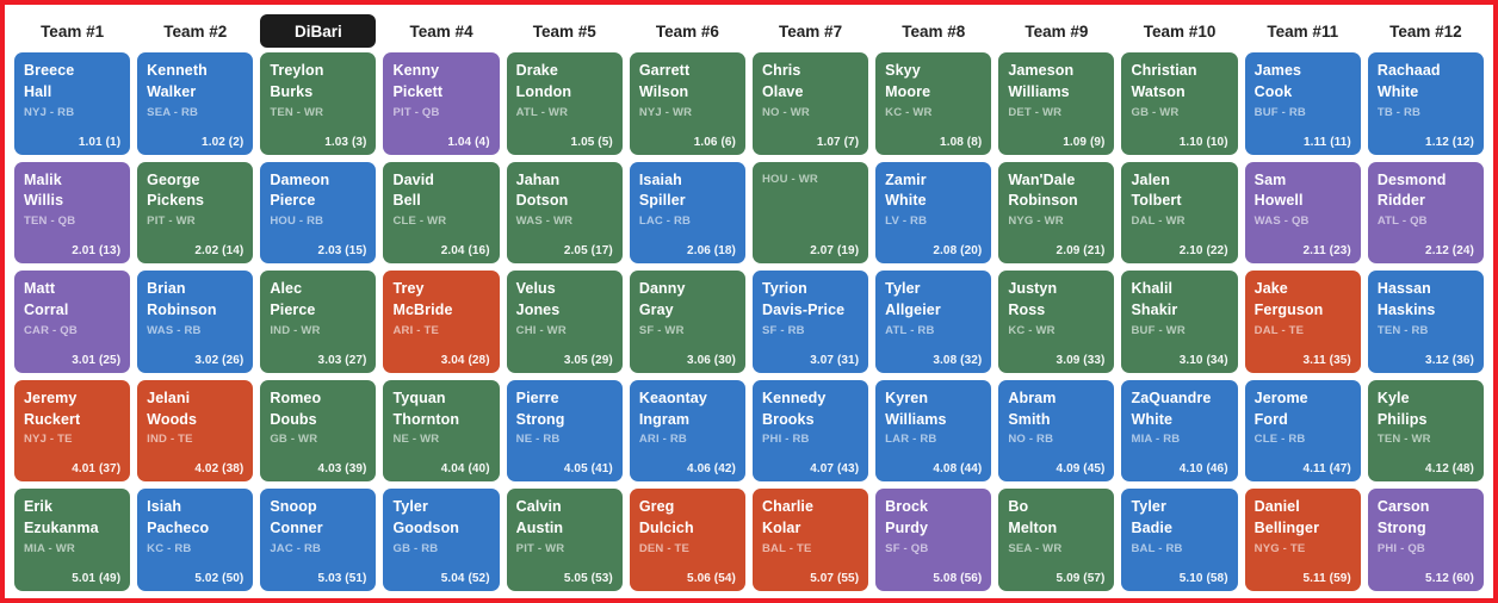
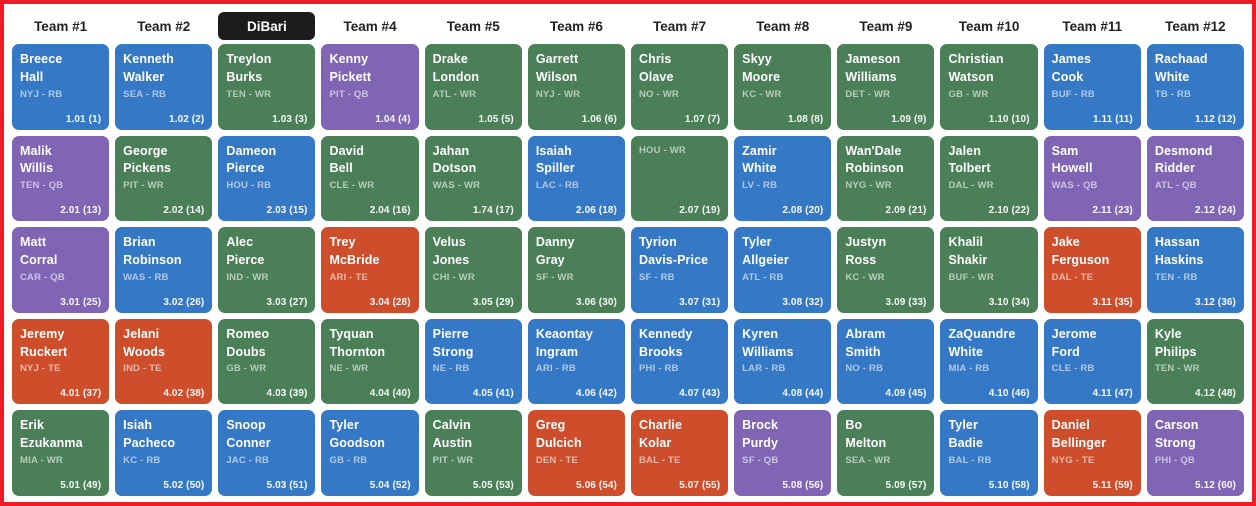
  Team #1
  Team #2
  DiBari
  Team #4
  Team #5
  Team #6
  Team #7
  Team #8
  Team #9
  Team #10
  Team #11
  Team #12
  Breece
  Hall
  NYJ - RB
  1.01 (1)
  Kenneth
  Walker
  SEA - RB
  1.02 (2)
  Treylon
  Burks
  TEN - WR
  1.03 (3)
  Kenny
  Pickett
  PIT - QB
  1.04 (4)
  Drake
  London
  ATL - WR
  1.05 (5)
  Garrett
  Wilson
  NYJ - WR
  1.06 (6)
  Chris
  Olave
  NO - WR
  1.07 (7)
  Skyy
  Moore
  KC - WR
  1.08 (8)
  Jameson
  Williams
  DET - WR
  1.09 (9)
  Christian
  Watson
  GB - WR
  1.10 (10)
  James
  Cook
  BUF - RB
  1.11 (11)
  Rachaad
  White
  TB - RB
  1.12 (12)
  Malik
  Willis
  TEN - QB
  2.01 (13)
  George
  Pickens
  PIT - WR
  2.02 (14)
  Dameon
  Pierce
  HOU - RB
  2.03 (15)
  David
  Bell
  CLE - WR
  2.04 (16)
  Jahan
  Dotson
  WAS - WR
- 2.05 (17)
+ 1.74 (17)
  Isaiah
  Spiller
  LAC - RB
  2.06 (18)
  HOU - WR
  2.07 (19)
  Zamir
  White
  LV - RB
  2.08 (20)
  Wan'Dale
  Robinson
  NYG - WR
  2.09 (21)
  Jalen
  Tolbert
  DAL - WR
  2.10 (22)
  Sam
  Howell
  WAS - QB
  2.11 (23)
  Desmond
  Ridder
  ATL - QB
  2.12 (24)
  Matt
  Corral
  CAR - QB
  3.01 (25)
  Brian
  Robinson
  WAS - RB
  3.02 (26)
  Alec
  Pierce
  IND - WR
  3.03 (27)
  Trey
  McBride
  ARI - TE
  3.04 (28)
  Velus
  Jones
  CHI - WR
  3.05 (29)
  Danny
  Gray
  SF - WR
  3.06 (30)
  Tyrion
  Davis-Price
  SF - RB
  3.07 (31)
  Tyler
  Allgeier
  ATL - RB
  3.08 (32)
  Justyn
  Ross
  KC - WR
  3.09 (33)
  Khalil
  Shakir
  BUF - WR
  3.10 (34)
  Jake
  Ferguson
  DAL - TE
  3.11 (35)
  Hassan
  Haskins
  TEN - RB
  3.12 (36)
  Jeremy
  Ruckert
  NYJ - TE
  4.01 (37)
  Jelani
  Woods
  IND - TE
  4.02 (38)
  Romeo
  Doubs
  GB - WR
  4.03 (39)
  Tyquan
  Thornton
  NE - WR
  4.04 (40)
  Pierre
  Strong
  NE - RB
  4.05 (41)
  Keaontay
  Ingram
  ARI - RB
  4.06 (42)
  Kennedy
  Brooks
  PHI - RB
  4.07 (43)
  Kyren
  Williams
  LAR - RB
  4.08 (44)
  Abram
  Smith
  NO - RB
  4.09 (45)
  ZaQuandre
  White
  MIA - RB
  4.10 (46)
  Jerome
  Ford
  CLE - RB
  4.11 (47)
  Kyle
  Philips
  TEN - WR
  4.12 (48)
  Erik
  Ezukanma
  MIA - WR
  5.01 (49)
  Isiah
  Pacheco
  KC - RB
  5.02 (50)
  Snoop
  Conner
  JAC - RB
  5.03 (51)
  Tyler
  Goodson
  GB - RB
  5.04 (52)
  Calvin
  Austin
  PIT - WR
  5.05 (53)
  Greg
  Dulcich
  DEN - TE
  5.06 (54)
  Charlie
  Kolar
  BAL - TE
  5.07 (55)
  Brock
  Purdy
  SF - QB
  5.08 (56)
  Bo
  Melton
  SEA - WR
  5.09 (57)
  Tyler
  Badie
  BAL - RB
  5.10 (58)
  Daniel
  Bellinger
  NYG - TE
  5.11 (59)
  Carson
  Strong
  PHI - QB
  5.12 (60)
